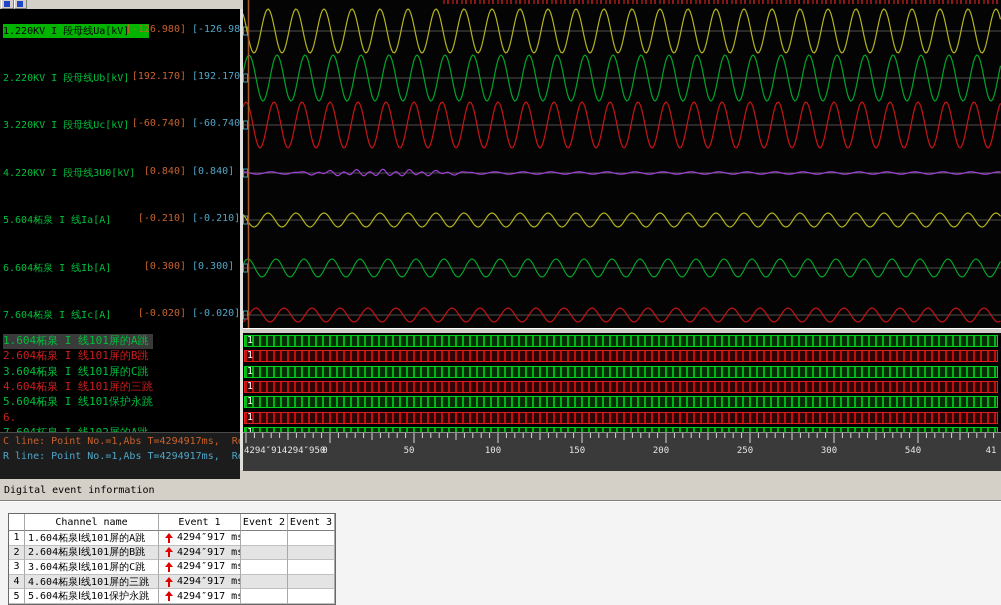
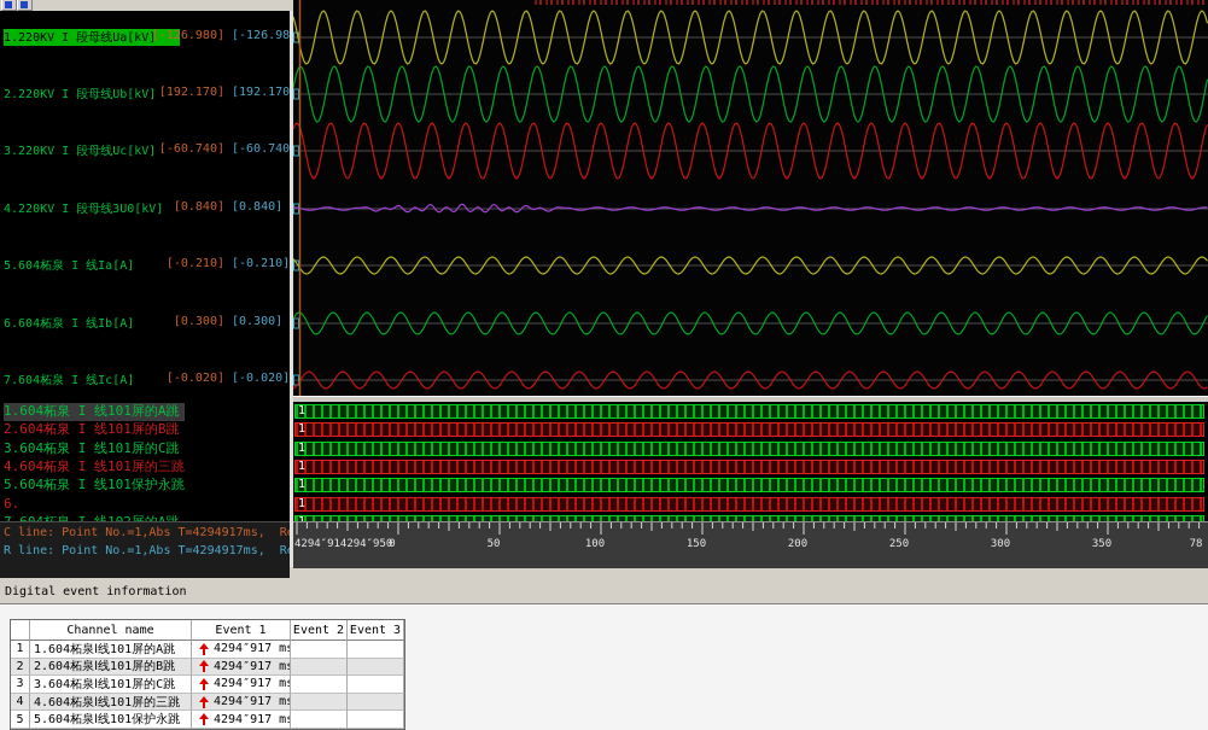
  1.220KV I 段母线Ua[kV]
  [-126.980]
  [-126.98
  2.220KV I 段母线Ub[kV]
  [192.170]
  [192.170
  3.220KV I 段母线Uc[kV]
  [-60.740]
  [-60.740
  4.220KV I 段母线3U0[kV]
  [0.840]
  [0.840]
  5.604柘泉 I 线Ia[A]
  [-0.210]
  [-0.210]
  6.604柘泉 I 线Ib[A]
  [0.300]
  [0.300]
  7.604柘泉 I 线Ic[A]
  [-0.020]
  [-0.020]
  1.604柘泉 I 线101屏的A跳
  2.604柘泉 I 线101屏的B跳
  3.604柘泉 I 线101屏的C跳
  4.604柘泉 I 线101屏的三跳
  5.604柘泉 I 线101保护永跳
  6.
  C line: Point No.=1,Abs T=4294917ms, R
  R line: Point No.=1,Abs T=4294917ms, R
  1
  1
  1
  1
  1
  1
  4294″914294″950
  0
  50
  100
  150
  200
  250
  300
- 540
+ 350
- 41
+ 78
  Digital event information
  Channel name
  Event 1
  Event 2
  Event 3
  1
  1.604柘泉Ⅰ线101屏的A跳
  4294″917 m
  2
  2.604柘泉Ⅰ线101屏的B跳
  4294″917 m
  3
  3.604柘泉Ⅰ线101屏的C跳
  4294″917 m
  4
  4.604柘泉Ⅰ线101屏的三跳
  4294″917 m
  5
  5.604柘泉Ⅰ线101保护永跳
  4294″917 m
